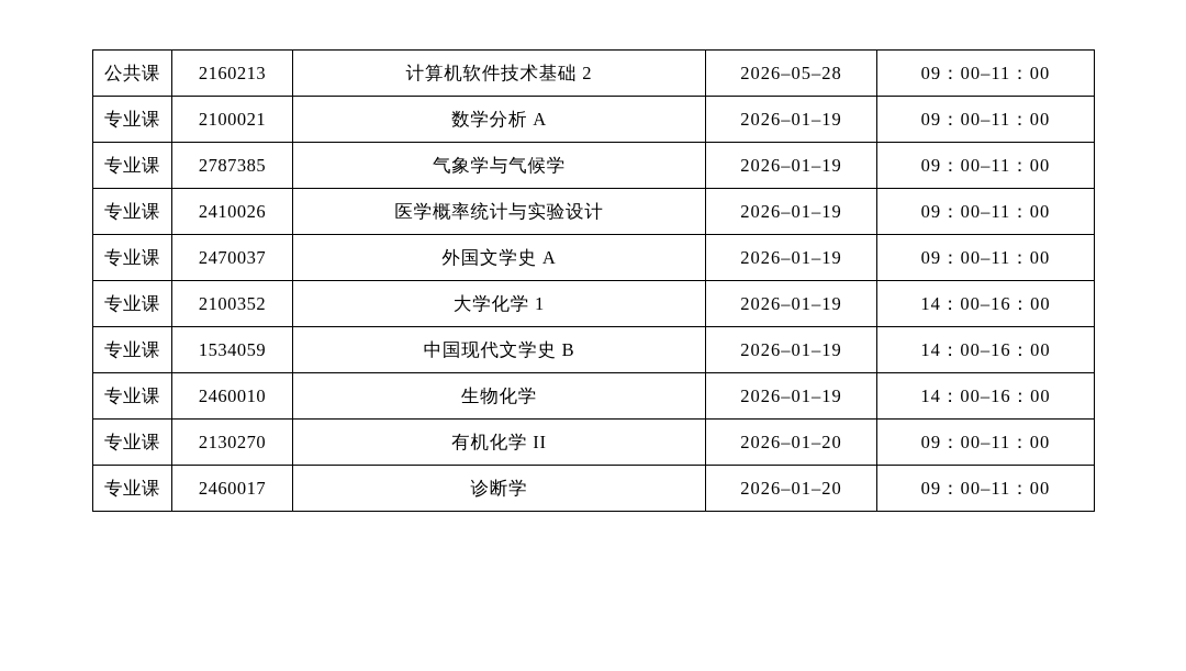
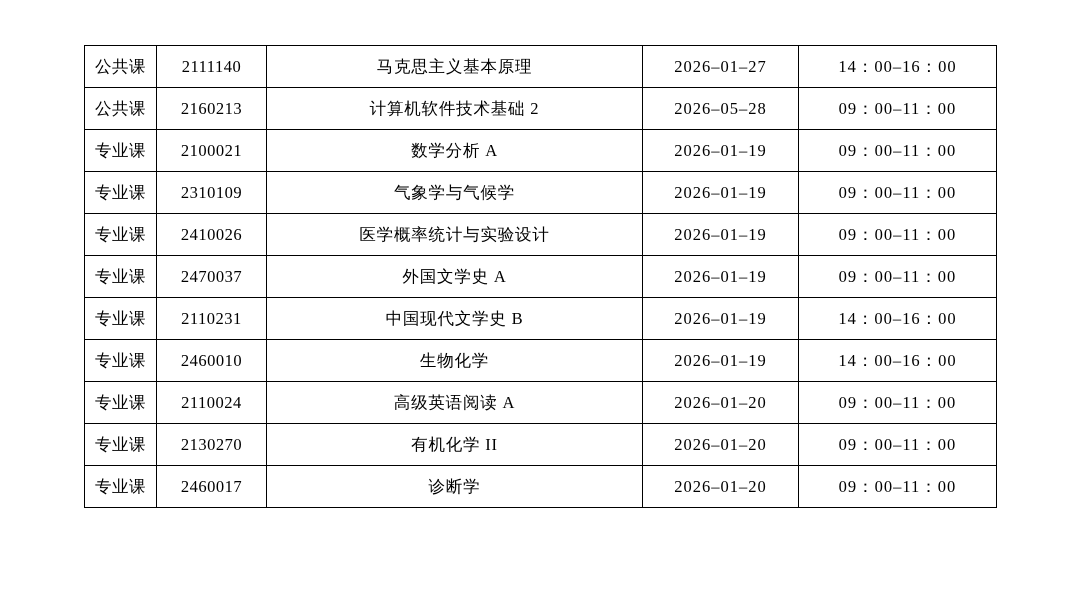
+ 公共课	2111140	马克思主义基本原理	2026–01–27	14：00–16：00
  公共课	2160213	计算机软件技术基础 2	2026–05–28	09：00–11：00
  专业课	2100021	数学分析 A	2026–01–19	09：00–11：00
- 专业课	2787385	气象学与气候学	2026–01–19	09：00–11：00
+ 专业课	2310109	气象学与气候学	2026–01–19	09：00–11：00
  专业课	2410026	医学概率统计与实验设计	2026–01–19	09：00–11：00
  专业课	2470037	外国文学史 A	2026–01–19	09：00–11：00
- 专业课	2100352	大学化学 1	2026–01–19	14：00–16：00
- 专业课	1534059	中国现代文学史 B	2026–01–19	14：00–16：00
+ 专业课	2110231	中国现代文学史 B	2026–01–19	14：00–16：00
  专业课	2460010	生物化学	2026–01–19	14：00–16：00
+ 专业课	2110024	高级英语阅读 A	2026–01–20	09：00–11：00
  专业课	2130270	有机化学 II	2026–01–20	09：00–11：00
  专业课	2460017	诊断学	2026–01–20	09：00–11：00
